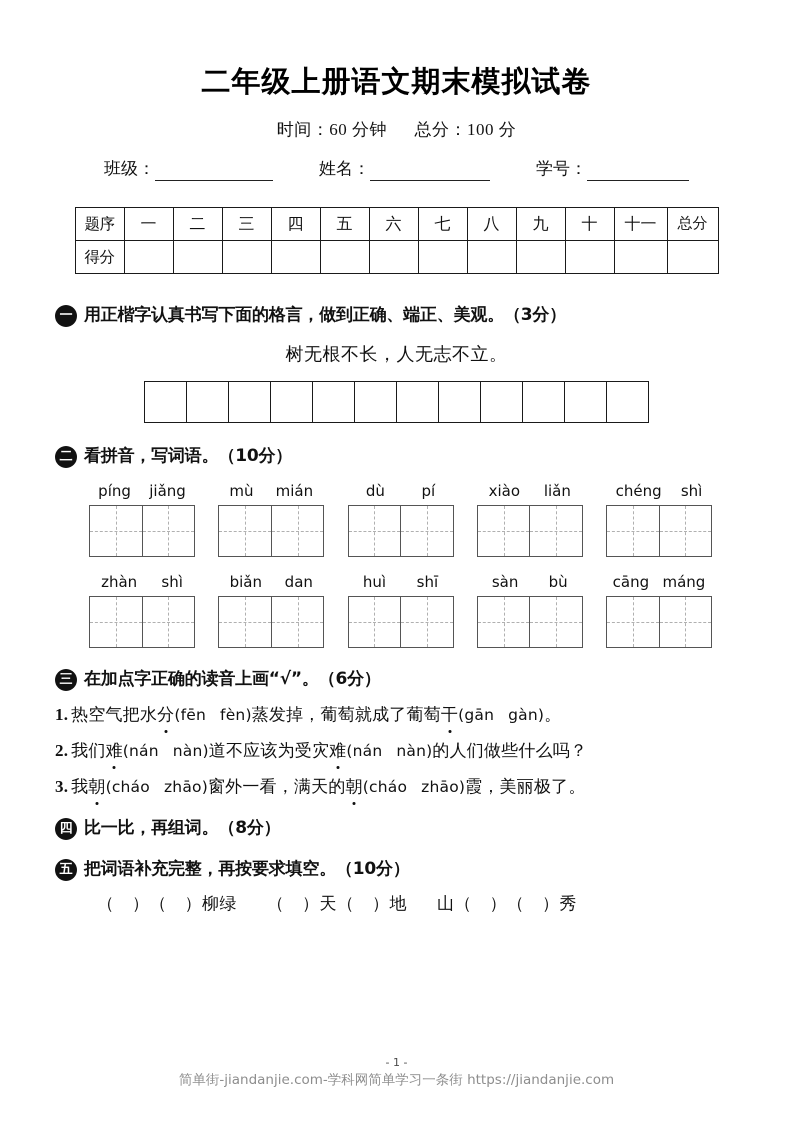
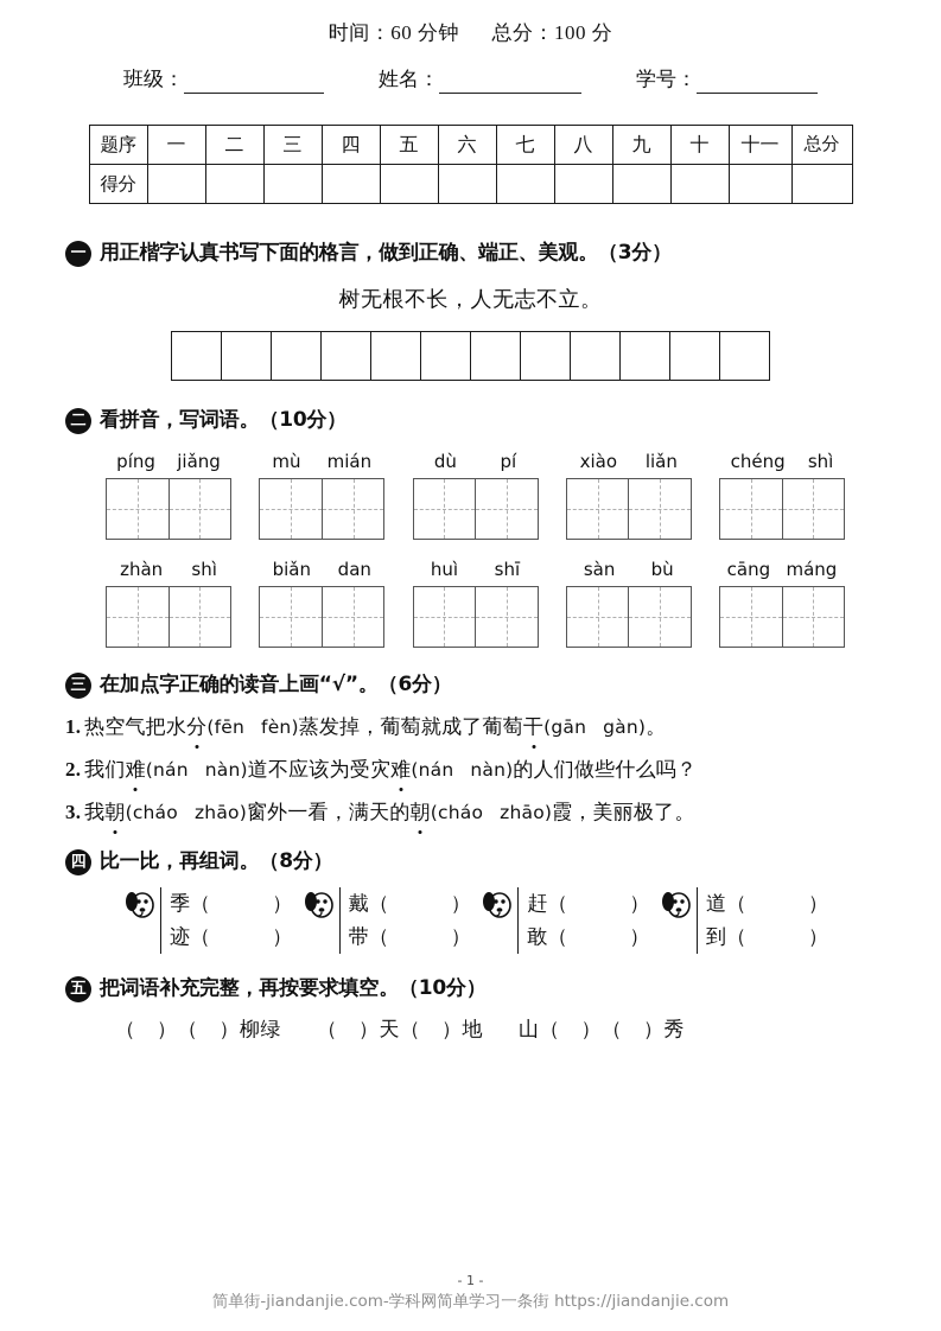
- 二年级上册语文期末模拟试卷
  时间：60 分钟 总分：100 分
  班级：
  姓名：
  学号：
  题序	一	二	三	四	五	六	七	八	九	十	十一	总分
  得分
  一
  用正楷字认真书写下面的格言，做到正确、端正、美观。（3分）
  树无根不长，人无志不立。
  二
  看拼音，写词语。（10分）
  píng
  jiǎng
  mù
  mián
  dù
  pí
  xiào
  liǎn
  chéng
  shì
  zhàn
  shì
  biǎn
  dan
  huì
  shī
  sàn
  bù
  cāng
  máng
  三
  在加点字正确的读音上画“√”。（6分）
  1. 热空气把水分(fēn fèn)蒸发掉，葡萄就成了葡萄干(gān gàn)。
  2. 我们难(nán nàn)道不应该为受灾难(nán nàn)的人们做些什么吗？
  3. 我朝(cháo zhāo)窗外一看，满天的朝(cháo zhāo)霞，美丽极了。
  四
  比一比，再组词。（8分）
+ 季（ ）
+ 迹（ ）
+ 戴（ ）
+ 带（ ）
+ 赶（ ）
+ 敢（ ）
+ 道（ ）
+ 到（ ）
  五
  把词语补充完整，再按要求填空。（10分）
  （ ）（ ）柳绿 （ ）天（ ）地 山（ ）（ ）秀
  - 1 -
  简单街-jiandanjie.com-学科网简单学习一条街 https://jiandanjie.com
